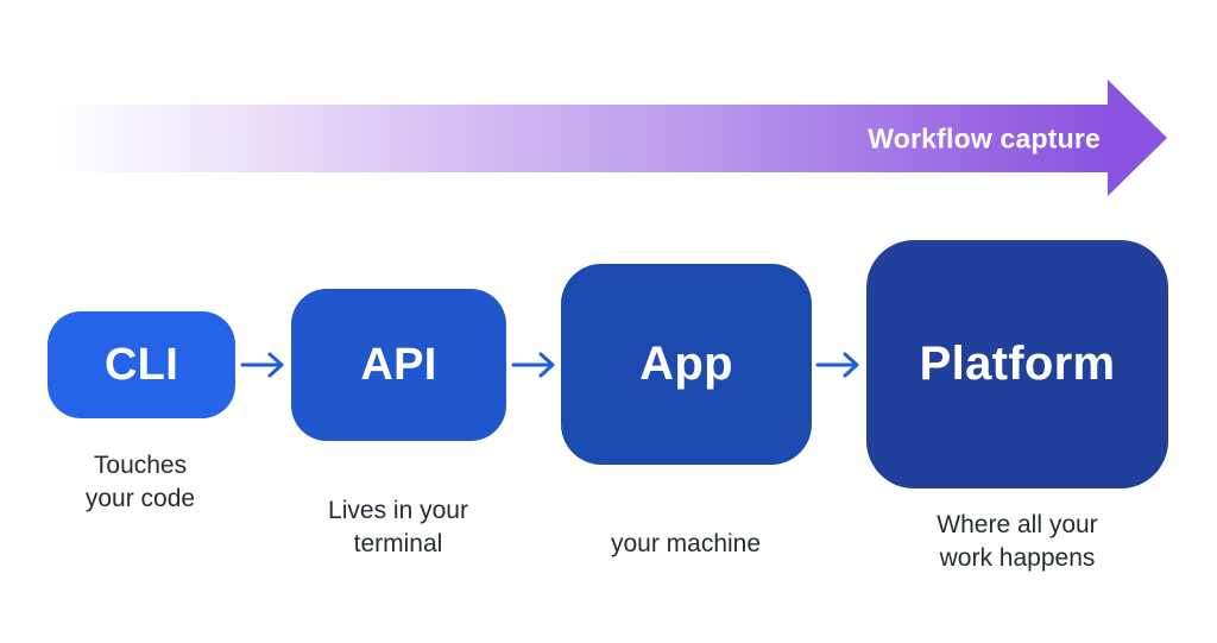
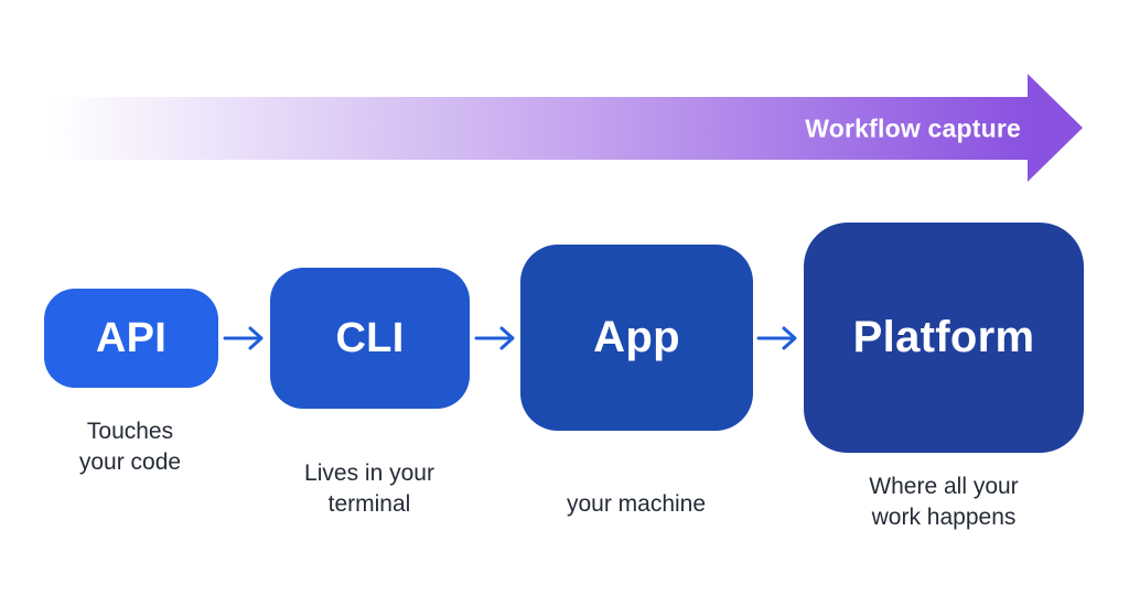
  Workflow capture
- CLI
+ API
  Touches
  your code
- API
+ CLI
  Lives in your
  terminal
  App
  your machine
  Platform
  Where all your
  work happens
